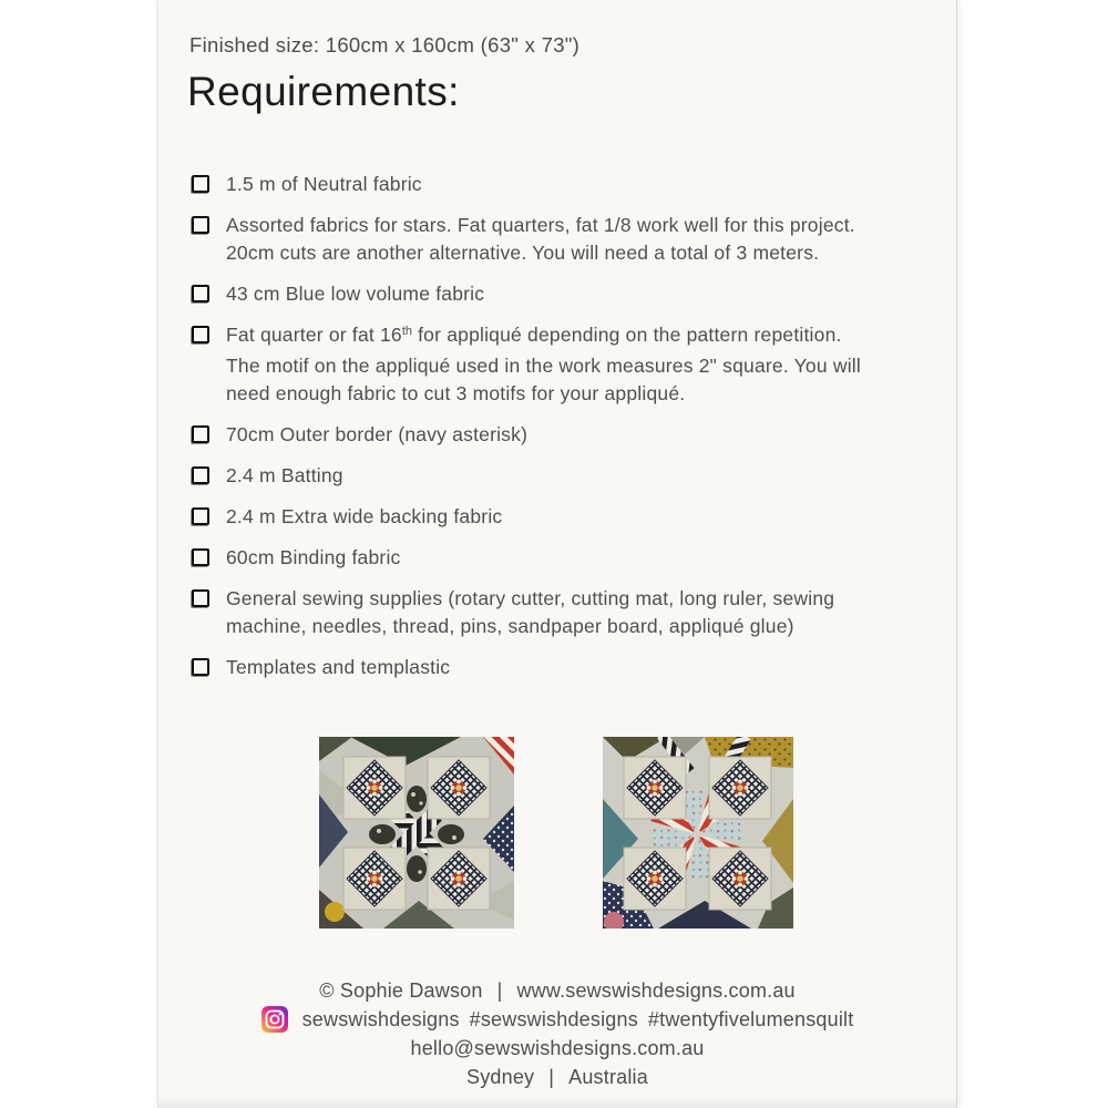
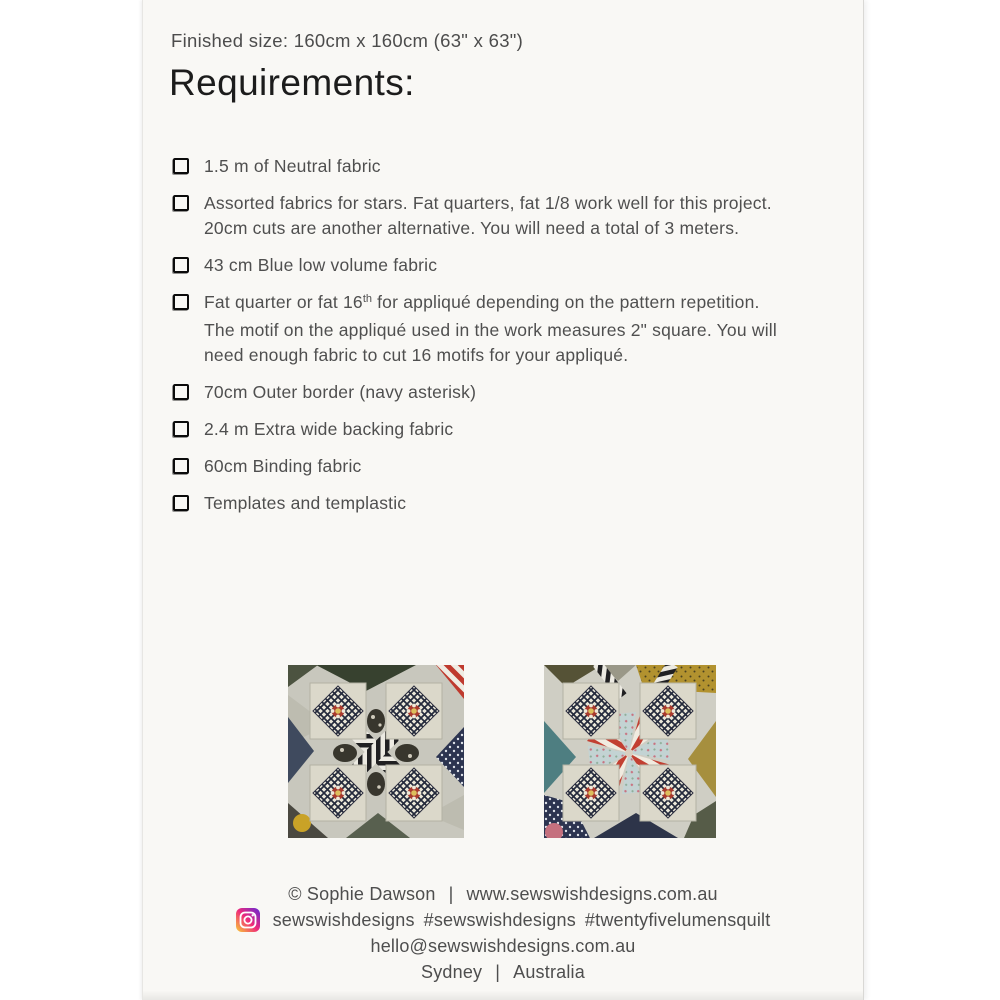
- Finished size: 160cm x 160cm (63" x 73")
+ Finished size: 160cm x 160cm (63" x 63")
  Requirements:
  1.5 m of Neutral fabric
  Assorted fabrics for stars. Fat quarters, fat 1/8 work well for this project.
  20cm cuts are another alternative. You will need a total of 3 meters.
  43 cm Blue low volume fabric
  Fat quarter or fat 16th for appliqué depending on the pattern repetition.
  The motif on the appliqué used in the work measures 2" square. You will
- need enough fabric to cut 3 motifs for your appliqué.
+ need enough fabric to cut 16 motifs for your appliqué.
  70cm Outer border (navy asterisk)
- 2.4 m Batting
  2.4 m Extra wide backing fabric
  60cm Binding fabric
- General sewing supplies (rotary cutter, cutting mat, long ruler, sewing
- machine, needles, thread, pins, sandpaper board, appliqué glue)
  Templates and templastic
  © Sophie Dawson
  |
  www.sewswishdesigns.com.au
  sewswishdesigns
  #sewswishdesigns
  #twentyfivelumensquilt
  hello@sewswishdesigns.com.au
  Sydney
  |
  Australia
